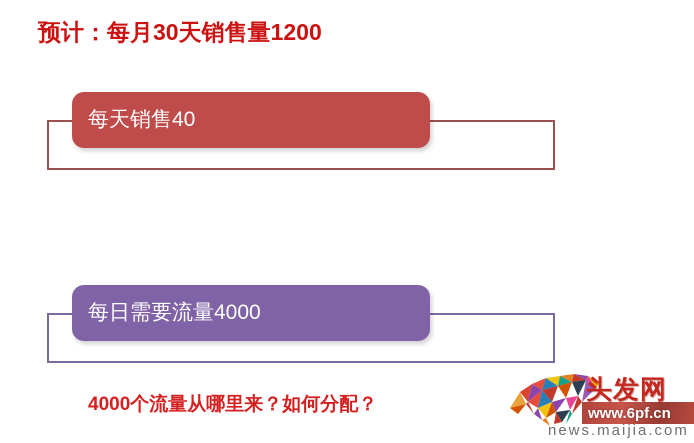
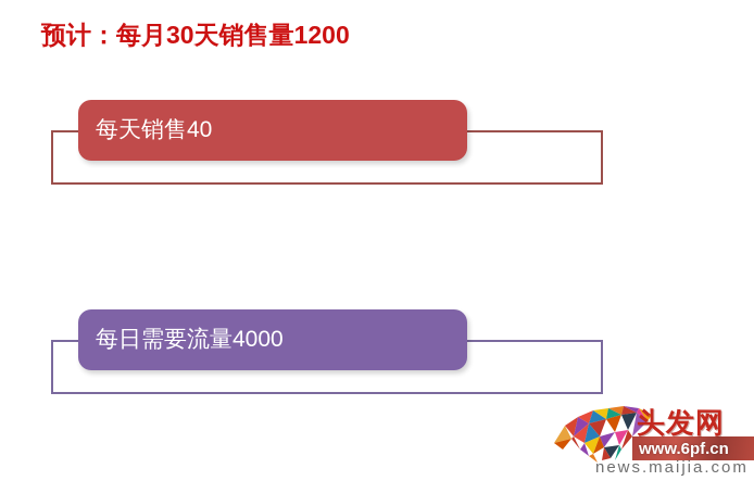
  预计：每月30天销售量1200
  每天销售40
  每日需要流量4000
- 4000个流量从哪里来？如何分配？
  头发网
  www.6pf.cn
  news.maijia.com
